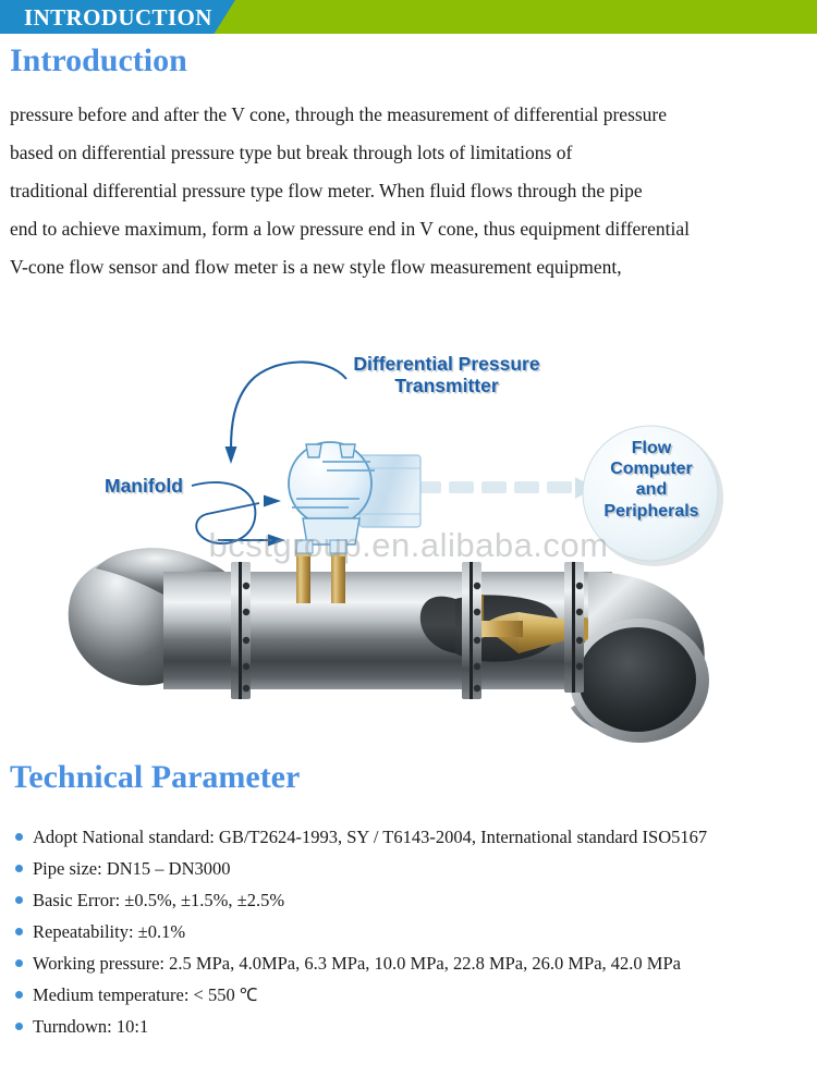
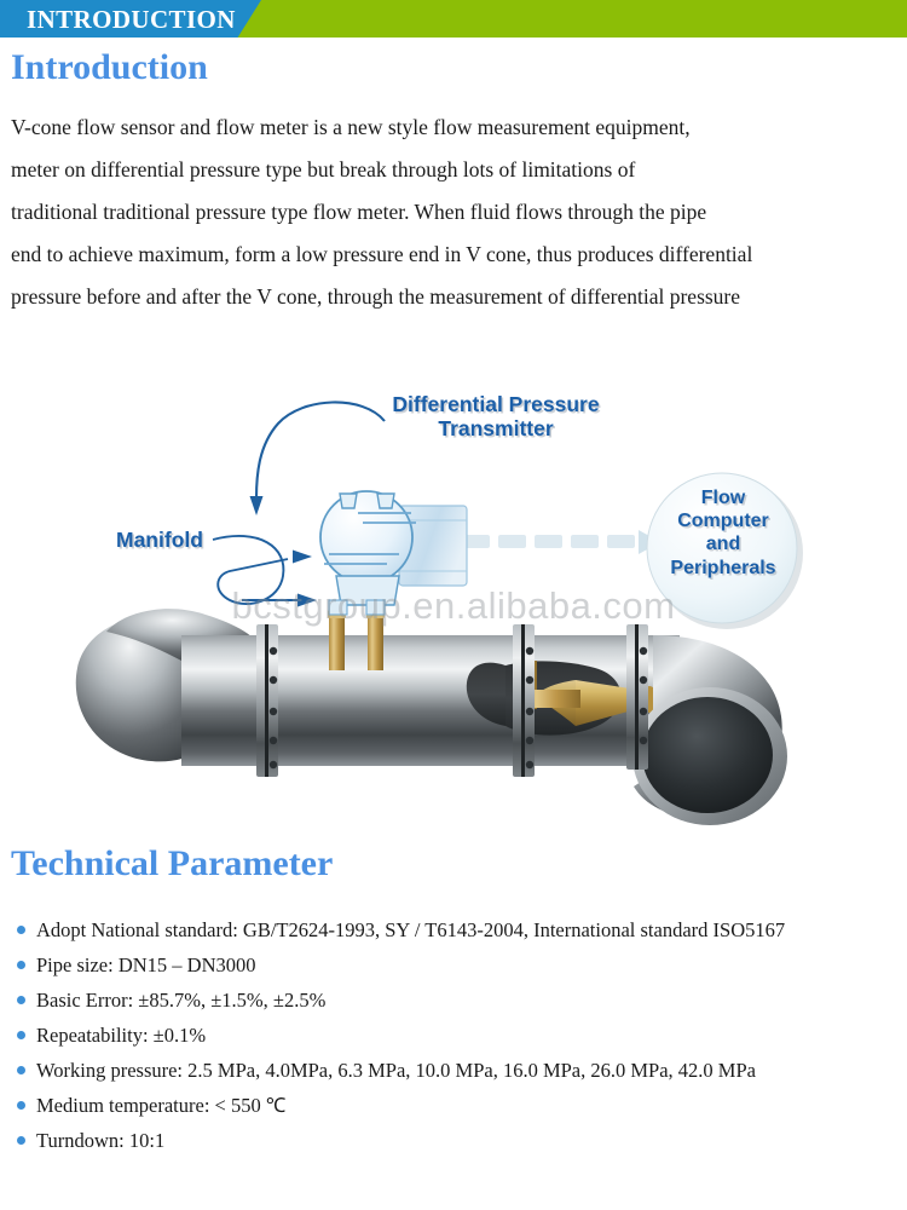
  INTRODUCTION
  Introduction
- pressure before and after the V cone, through the measurement of differential pressure
+ V-cone flow sensor and flow meter is a new style flow measurement equipment,
- based on differential pressure type but break through lots of limitations of
+ meter on differential pressure type but break through lots of limitations of
- traditional differential pressure type flow meter. When fluid flows through the pipe
+ traditional traditional pressure type flow meter. When fluid flows through the pipe
- end to achieve maximum, form a low pressure end in V cone, thus equipment differential
+ end to achieve maximum, form a low pressure end in V cone, thus produces differential
- V-cone flow sensor and flow meter is a new style flow measurement equipment,
+ pressure before and after the V cone, through the measurement of differential pressure
  Differential Pressure
  Transmitter
  Manifold
  Flow
  Computer
  and
  Peripherals
  bcstgroup.en.alibaba.com
  Technical Parameter
  Adopt National standard: GB/T2624-1993, SY / T6143-2004, International standard ISO5167
  Pipe size: DN15 – DN3000
- Basic Error: ±0.5%, ±1.5%, ±2.5%
+ Basic Error: ±85.7%, ±1.5%, ±2.5%
  Repeatability: ±0.1%
- Working pressure: 2.5 MPa, 4.0MPa, 6.3 MPa, 10.0 MPa, 22.8 MPa, 26.0 MPa, 42.0 MPa
+ Working pressure: 2.5 MPa, 4.0MPa, 6.3 MPa, 10.0 MPa, 16.0 MPa, 26.0 MPa, 42.0 MPa
  Medium temperature: < 550 ℃
  Turndown: 10:1
